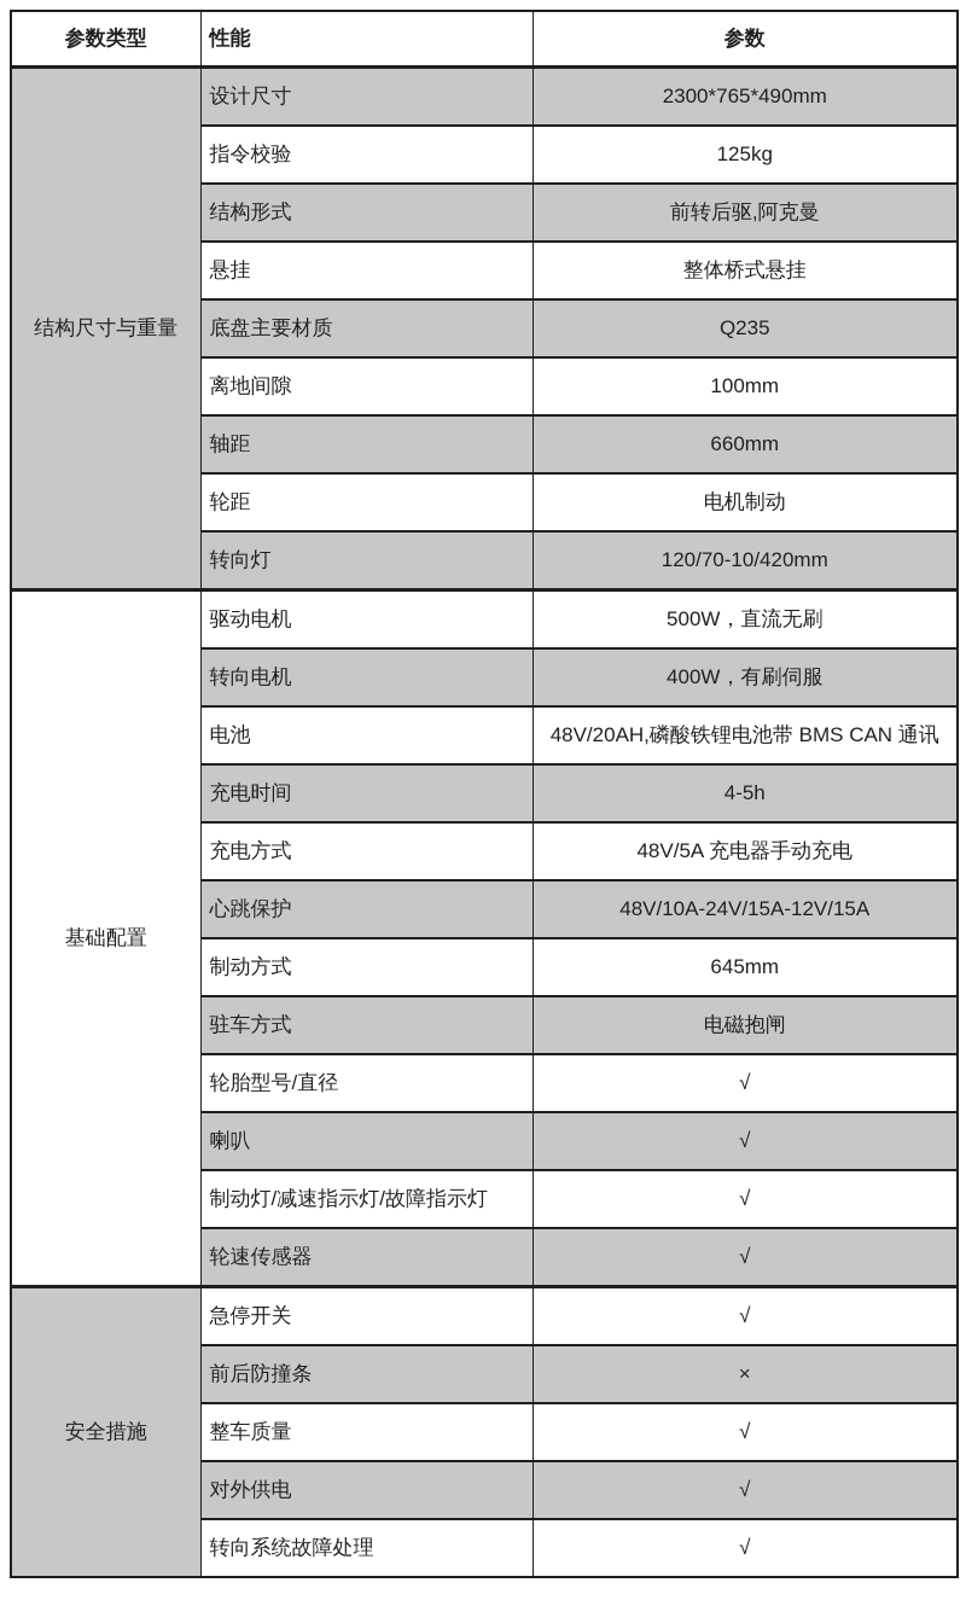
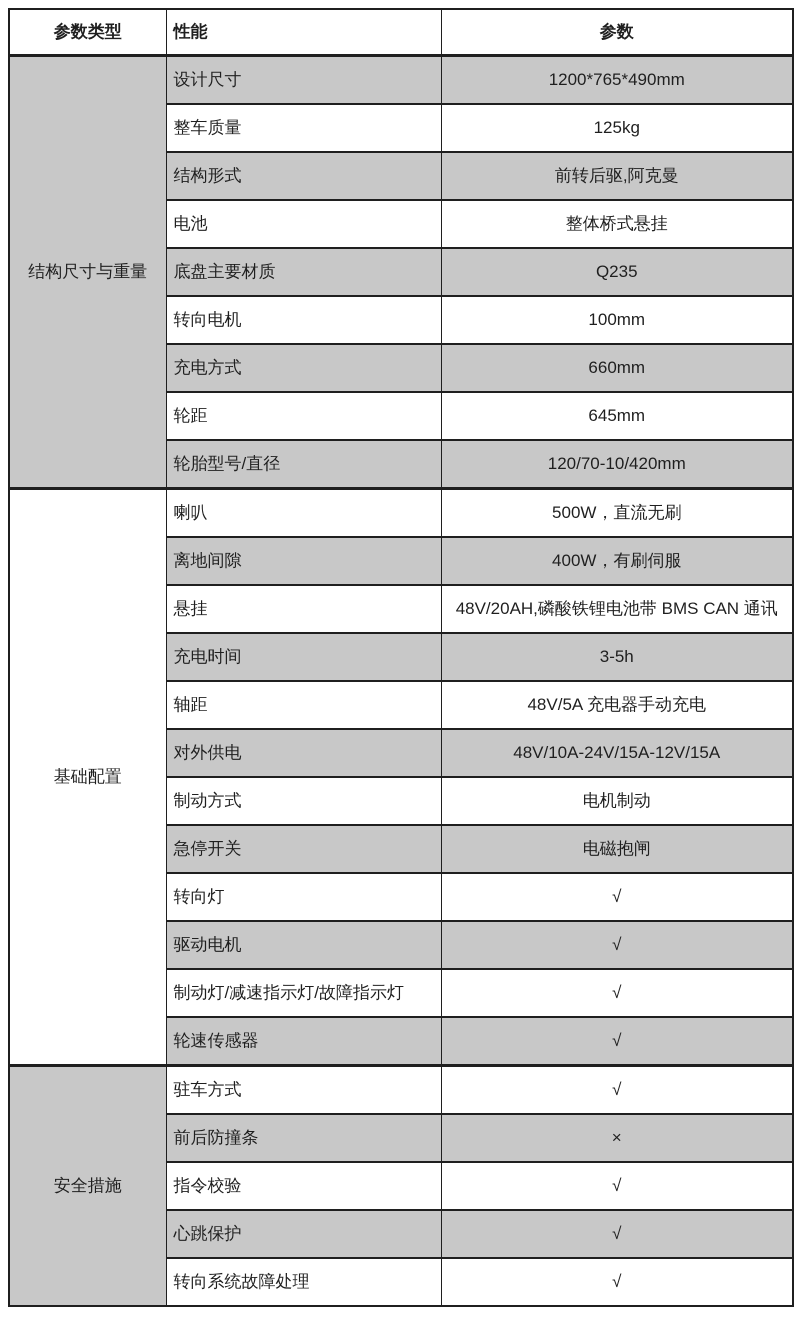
  参数类型	性能	参数
- 结构尺寸与重量	设计尺寸	2300*765*490mm
+ 结构尺寸与重量	设计尺寸	1200*765*490mm
- 指令校验	125kg
+ 整车质量	125kg
  结构形式	前转后驱,阿克曼
- 悬挂	整体桥式悬挂
+ 电池	整体桥式悬挂
  底盘主要材质	Q235
- 离地间隙	100mm
+ 转向电机	100mm
- 轴距	660mm
+ 充电方式	660mm
- 轮距	电机制动
+ 轮距	645mm
- 转向灯	120/70-10/420mm
+ 轮胎型号/直径	120/70-10/420mm
- 基础配置	驱动电机	500W，直流无刷
+ 基础配置	喇叭	500W，直流无刷
- 转向电机	400W，有刷伺服
+ 离地间隙	400W，有刷伺服
- 电池	48V/20AH,磷酸铁锂电池带 BMS CAN 通讯
+ 悬挂	48V/20AH,磷酸铁锂电池带 BMS CAN 通讯
- 充电时间	4-5h
+ 充电时间	3-5h
- 充电方式	48V/5A 充电器手动充电
+ 轴距	48V/5A 充电器手动充电
- 心跳保护	48V/10A-24V/15A-12V/15A
+ 对外供电	48V/10A-24V/15A-12V/15A
- 制动方式	645mm
+ 制动方式	电机制动
- 驻车方式	电磁抱闸
+ 急停开关	电磁抱闸
- 轮胎型号/直径	√
+ 转向灯	√
- 喇叭	√
+ 驱动电机	√
  制动灯/减速指示灯/故障指示灯	√
  轮速传感器	√
- 安全措施	急停开关	√
+ 安全措施	驻车方式	√
  前后防撞条	×
- 整车质量	√
+ 指令校验	√
- 对外供电	√
+ 心跳保护	√
  转向系统故障处理	√
